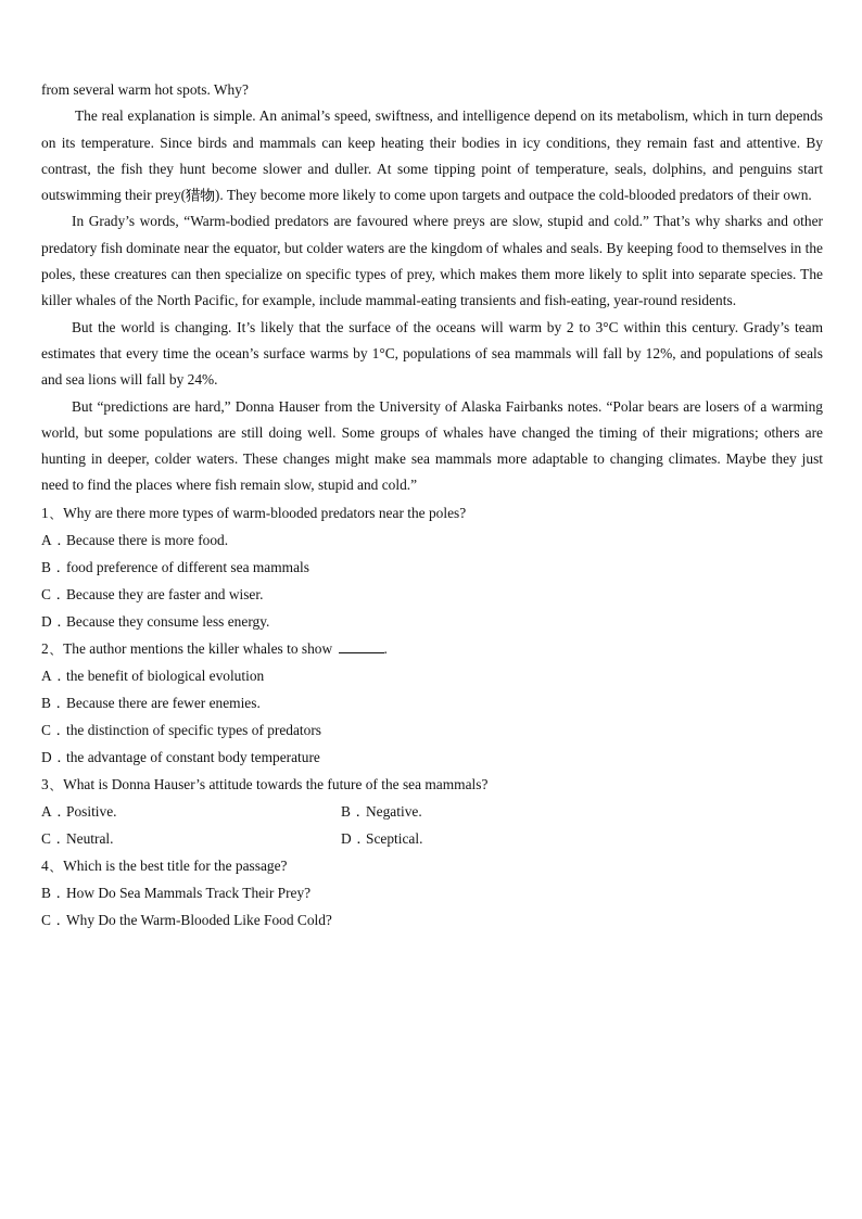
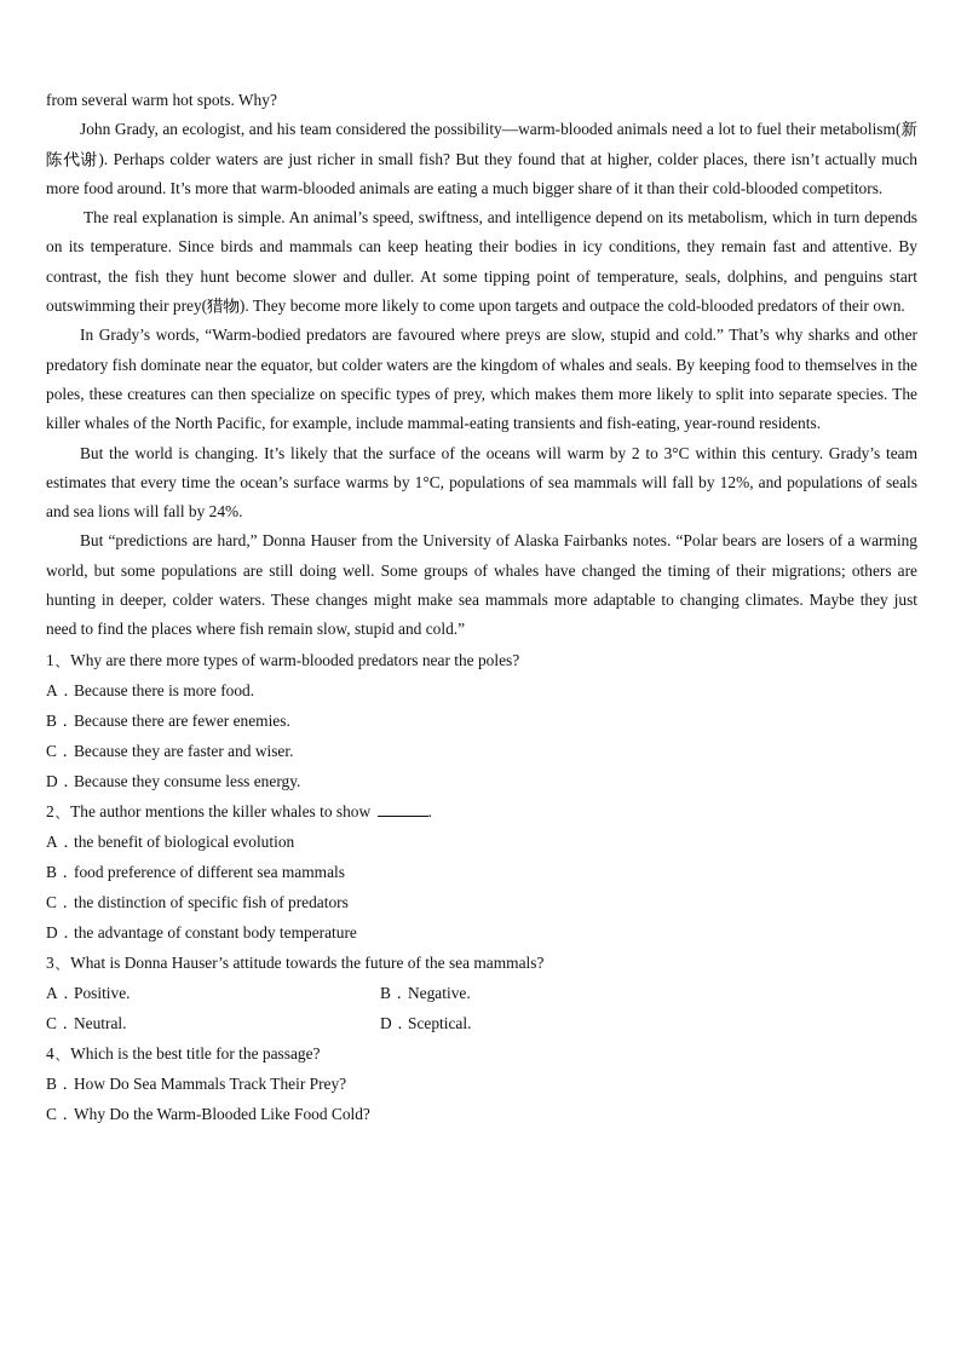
  from several warm hot spots. Why?
+ John Grady, an ecologist, and his team considered the possibility—warm-blooded animals need a lot to fuel their metabolism(新陈代谢). Perhaps colder waters are just richer in small fish? But they found that at higher, colder places, there isn’t actually much more food around. It’s more that warm-blooded animals are eating a much bigger share of it than their cold-blooded competitors.
  The real explanation is simple. An animal’s speed, swiftness, and intelligence depend on its metabolism, which in turn depends on its temperature. Since birds and mammals can keep heating their bodies in icy conditions, they remain fast and attentive. By contrast, the fish they hunt become slower and duller. At some tipping point of temperature, seals, dolphins, and penguins start outswimming their prey(猎物). They become more likely to come upon targets and outpace the cold-blooded predators of their own.
  In Grady’s words, “Warm-bodied predators are favoured where preys are slow, stupid and cold.” That’s why sharks and other predatory fish dominate near the equator, but colder waters are the kingdom of whales and seals. By keeping food to themselves in the poles, these creatures can then specialize on specific types of prey, which makes them more likely to split into separate species. The killer whales of the North Pacific, for example, include mammal-eating transients and fish-eating, year-round residents.
  But the world is changing. It’s likely that the surface of the oceans will warm by 2 to 3°C within this century. Grady’s team estimates that every time the ocean’s surface warms by 1°C, populations of sea mammals will fall by 12%, and populations of seals and sea lions will fall by 24%.
  But “predictions are hard,” Donna Hauser from the University of Alaska Fairbanks notes. “Polar bears are losers of a warming world, but some populations are still doing well. Some groups of whales have changed the timing of their migrations; others are hunting in deeper, colder waters. These changes might make sea mammals more adaptable to changing climates. Maybe they just need to find the places where fish remain slow, stupid and cold.”
  1、Why are there more types of warm-blooded predators near the poles?
  A．Because there is more food.
- B．food preference of different sea mammals
+ B．Because there are fewer enemies.
  C．Because they are faster and wiser.
  D．Because they consume less energy.
  2、The author mentions the killer whales to show .
  A．the benefit of biological evolution
- B．Because there are fewer enemies.
+ B．food preference of different sea mammals
- C．the distinction of specific types of predators
+ C．the distinction of specific fish of predators
  D．the advantage of constant body temperature
  3、What is Donna Hauser’s attitude towards the future of the sea mammals?
  A．Positive.
  B．Negative.
  C．Neutral.
  D．Sceptical.
  4、Which is the best title for the passage?
  B．How Do Sea Mammals Track Their Prey?
  C．Why Do the Warm-Blooded Like Food Cold?
